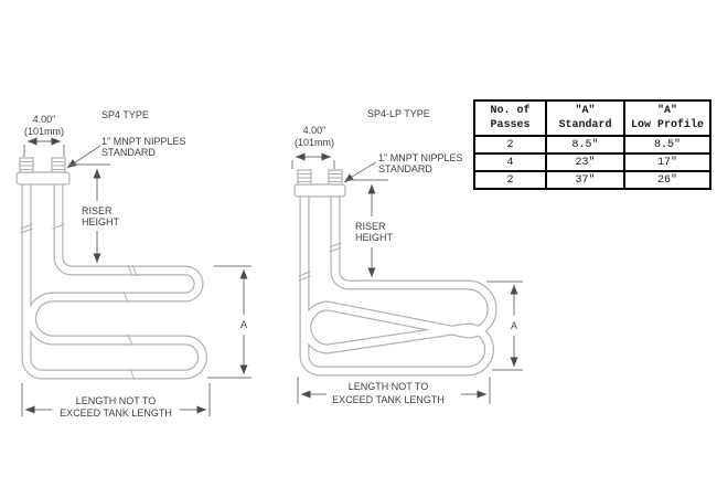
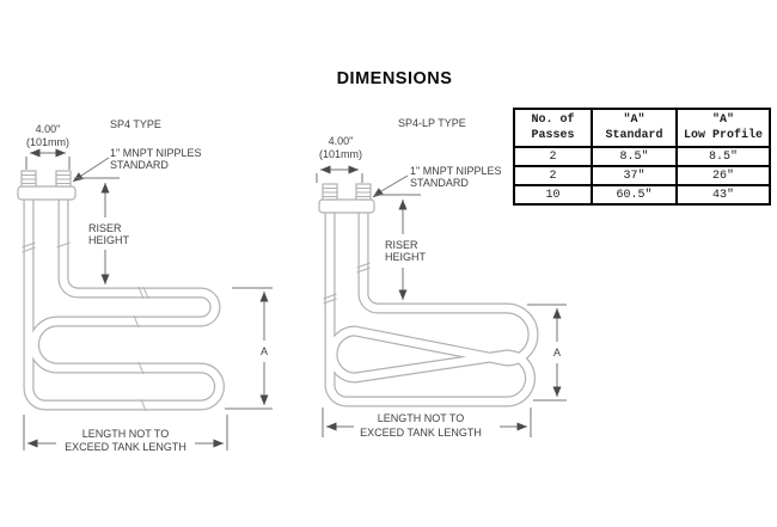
  SP4 TYPE
  4.00"
  (101mm)
  1" MNPT NIPPLES
  STANDARD
  RISER
  HEIGHT
  A
  LENGTH NOT TO
  EXCEED TANK LENGTH
  SP4-LP TYPE
  4.00"
  (101mm)
  1" MNPT NIPPLES
  STANDARD
  RISER
  HEIGHT
  A
  LENGTH NOT TO
  EXCEED TANK LENGTH
+ DIMENSIONS
  No. of Passes	"A" Standard	"A" Low Profile
  2	8.5"	8.5"
- 4	23"	17"
  2	37"	26"
+ 10	60.5"	43"
